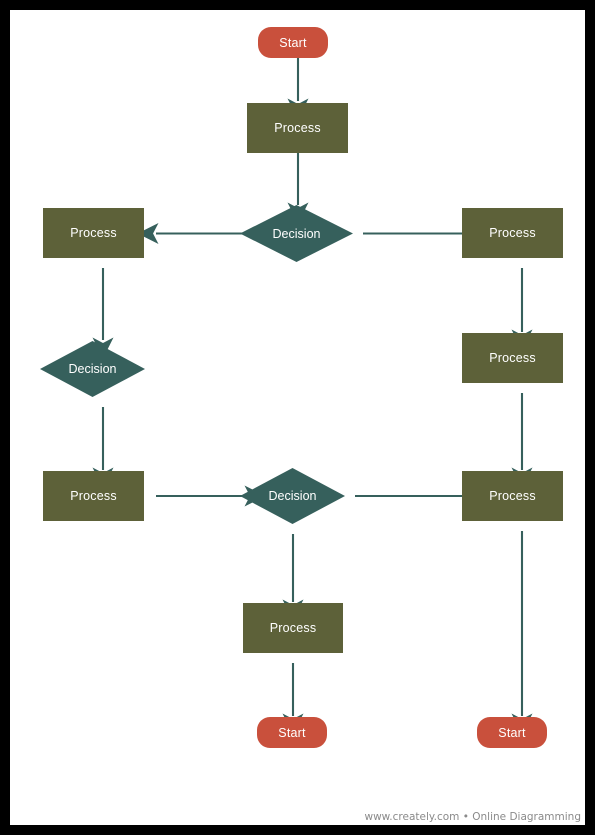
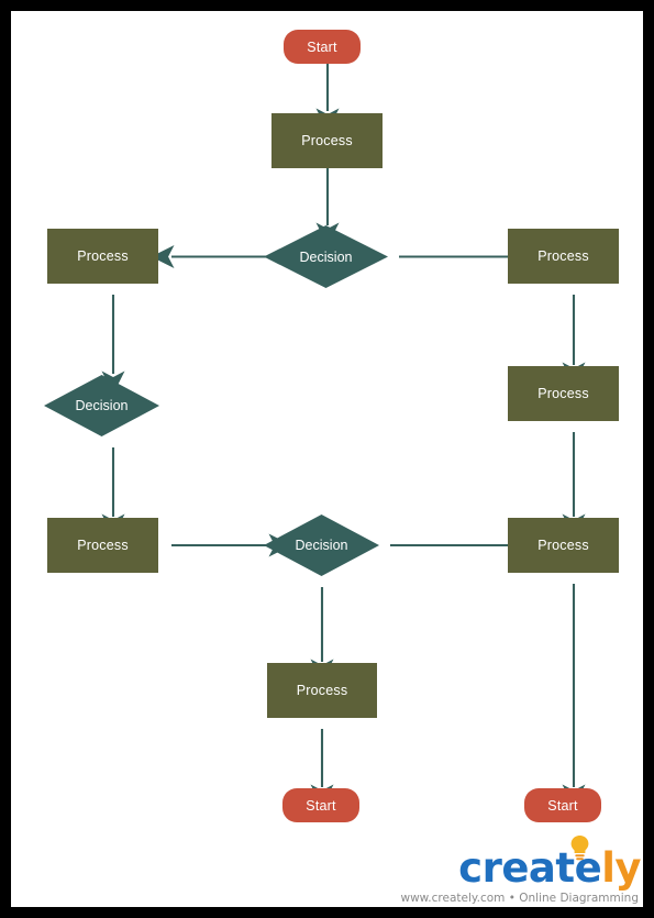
  Start
  Process
  Decision
  Process
  Process
  Decision
  Process
  Process
  Decision
  Process
  Process
  Start
  Start
+ creately
  www.creately.com • Online Diagramming
